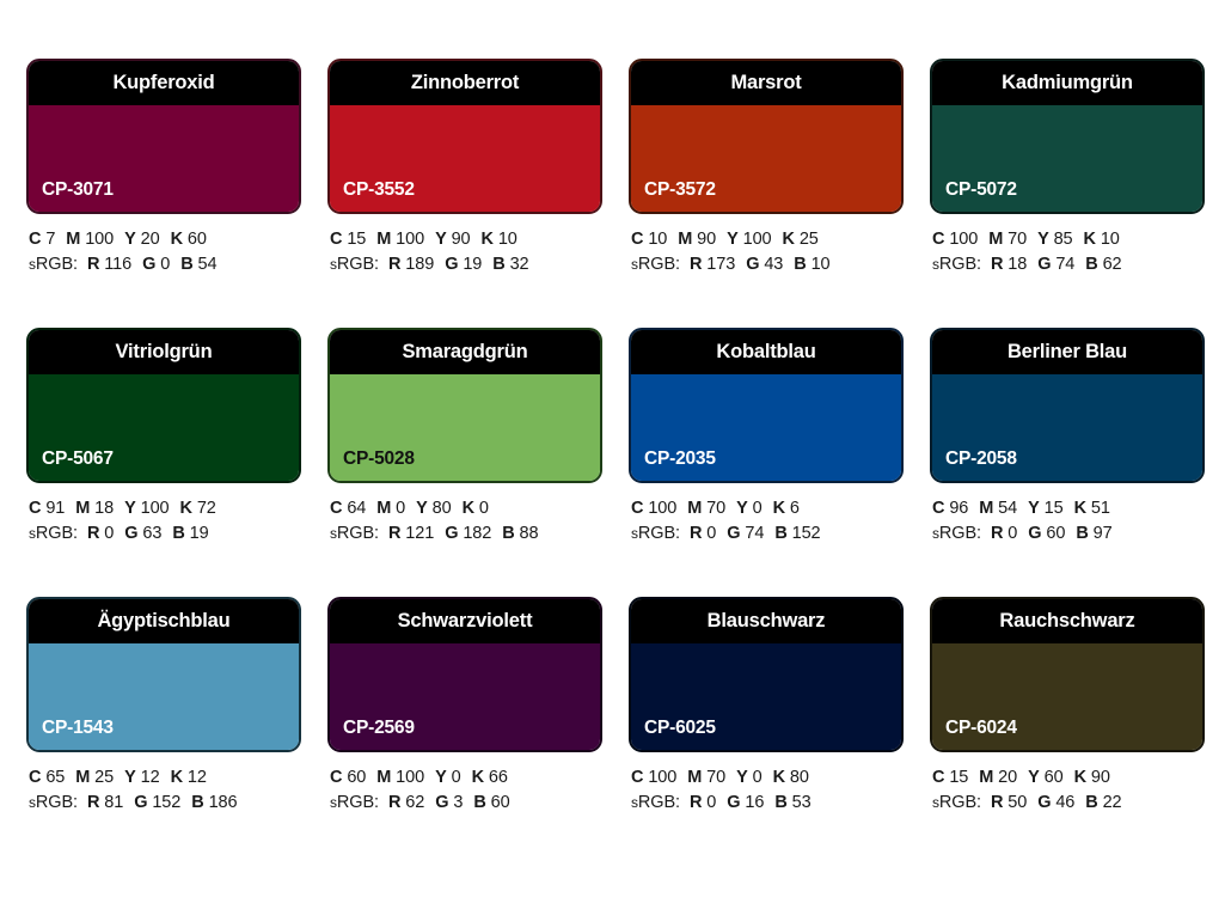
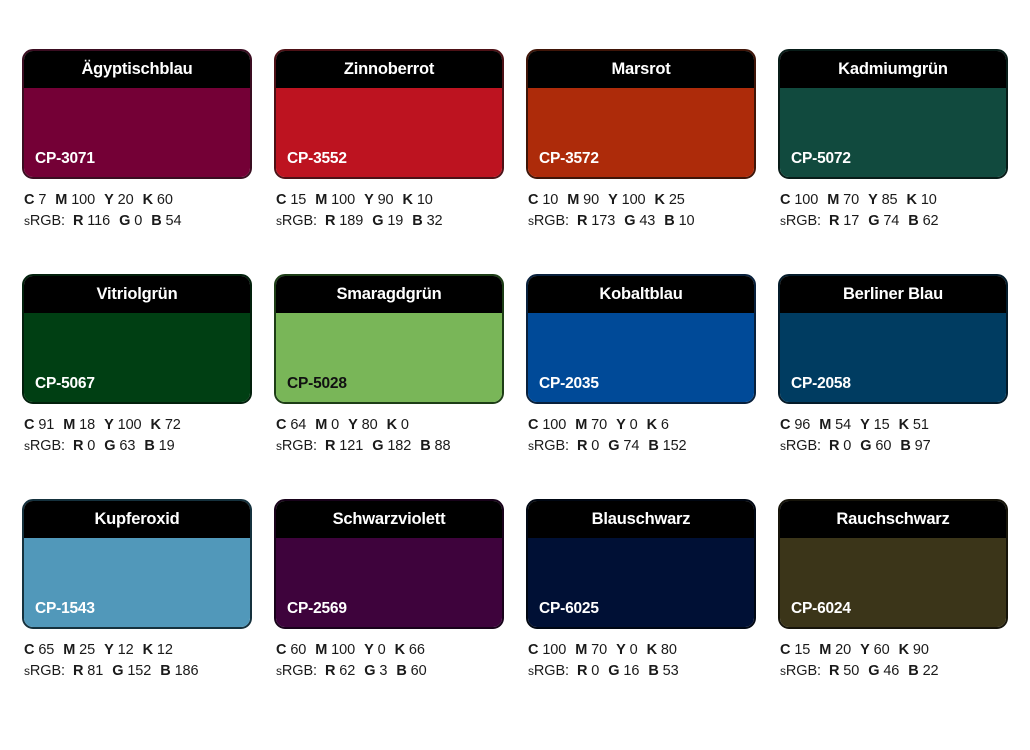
- Kupferoxid
+ Ägyptischblau
  CP-3071
  C 7 M 100 Y 20 K 60
  sRGB: R 116 G 0 B 54
  Zinnoberrot
  CP-3552
  C 15 M 100 Y 90 K 10
  sRGB: R 189 G 19 B 32
  Marsrot
  CP-3572
  C 10 M 90 Y 100 K 25
  sRGB: R 173 G 43 B 10
  Kadmiumgrün
  CP-5072
  C 100 M 70 Y 85 K 10
- sRGB: R 18 G 74 B 62
+ sRGB: R 17 G 74 B 62
  Vitriolgrün
  CP-5067
  C 91 M 18 Y 100 K 72
  sRGB: R 0 G 63 B 19
  Smaragdgrün
  CP-5028
  C 64 M 0 Y 80 K 0
  sRGB: R 121 G 182 B 88
  Kobaltblau
  CP-2035
  C 100 M 70 Y 0 K 6
  sRGB: R 0 G 74 B 152
  Berliner Blau
  CP-2058
  C 96 M 54 Y 15 K 51
  sRGB: R 0 G 60 B 97
- Ägyptischblau
+ Kupferoxid
  CP-1543
  C 65 M 25 Y 12 K 12
  sRGB: R 81 G 152 B 186
  Schwarzviolett
  CP-2569
  C 60 M 100 Y 0 K 66
  sRGB: R 62 G 3 B 60
  Blauschwarz
  CP-6025
  C 100 M 70 Y 0 K 80
  sRGB: R 0 G 16 B 53
  Rauchschwarz
  CP-6024
  C 15 M 20 Y 60 K 90
  sRGB: R 50 G 46 B 22
